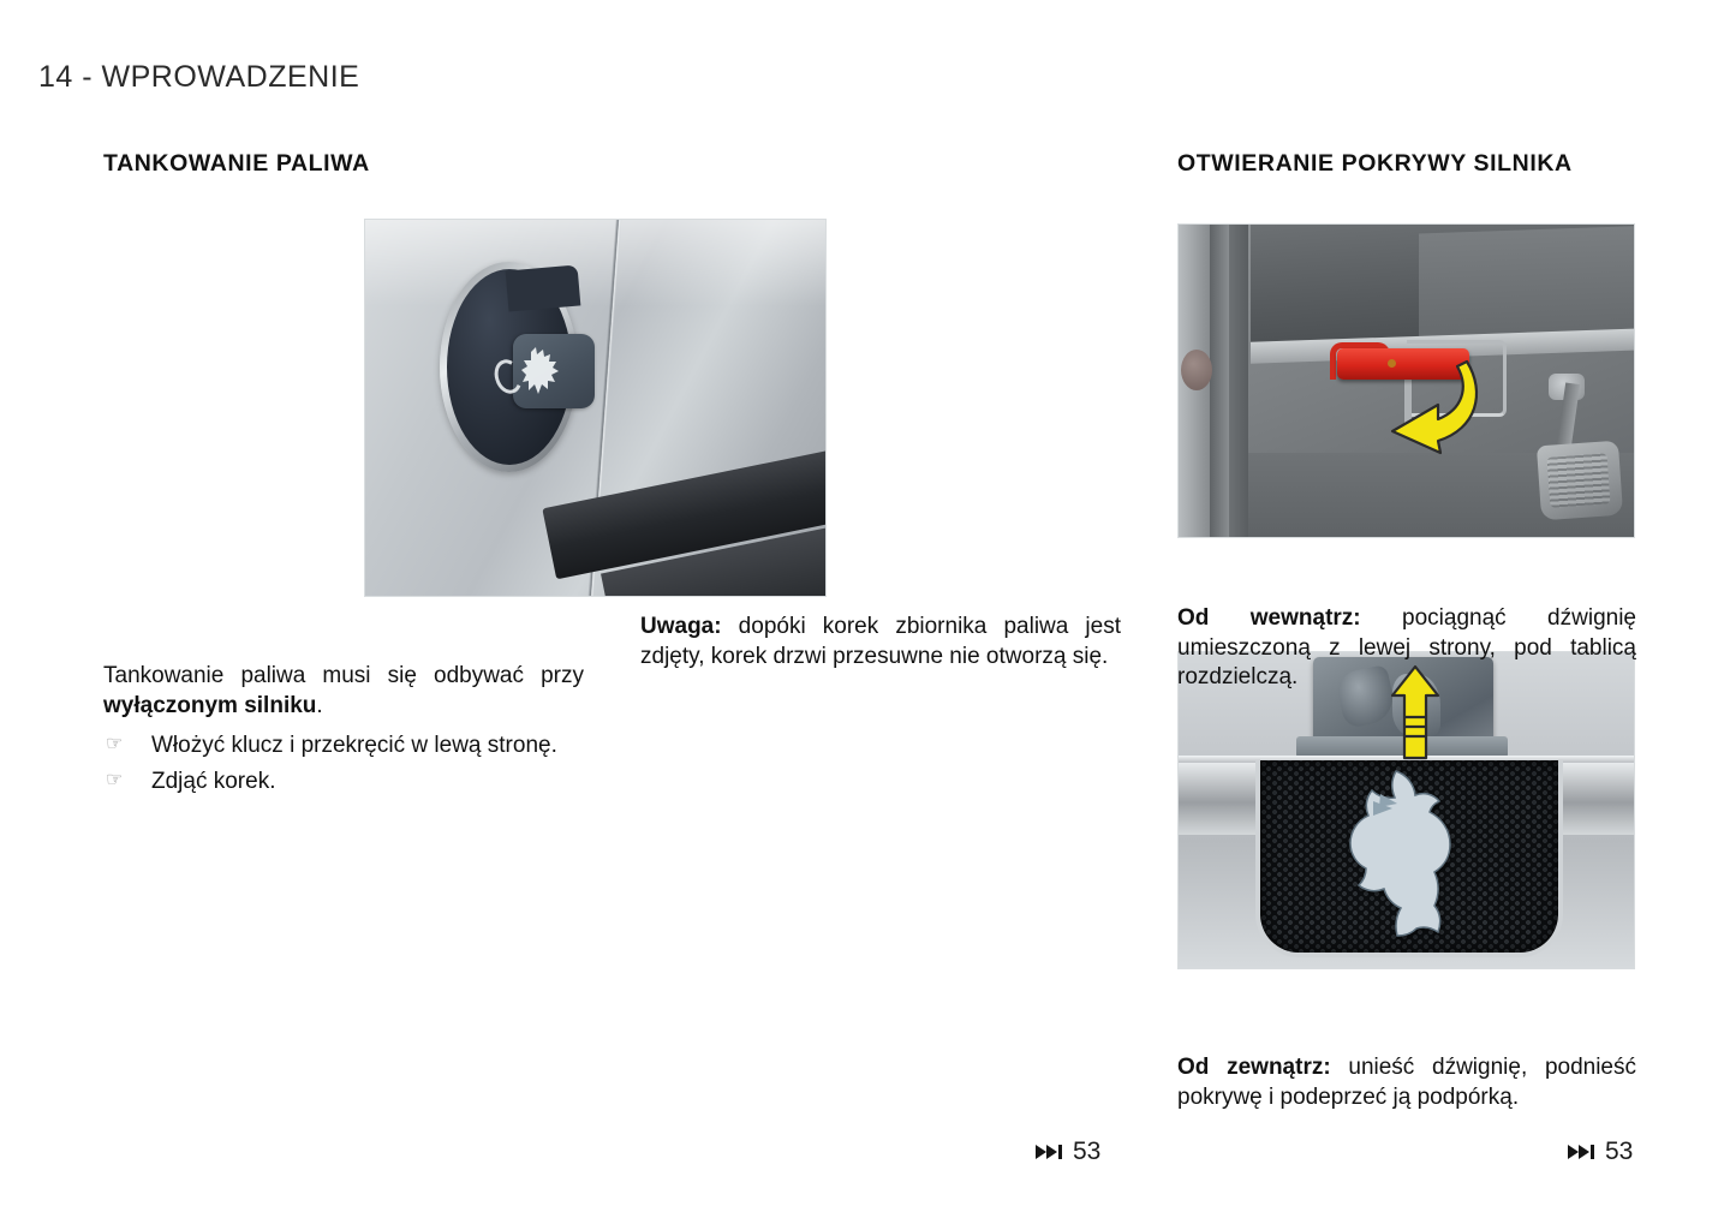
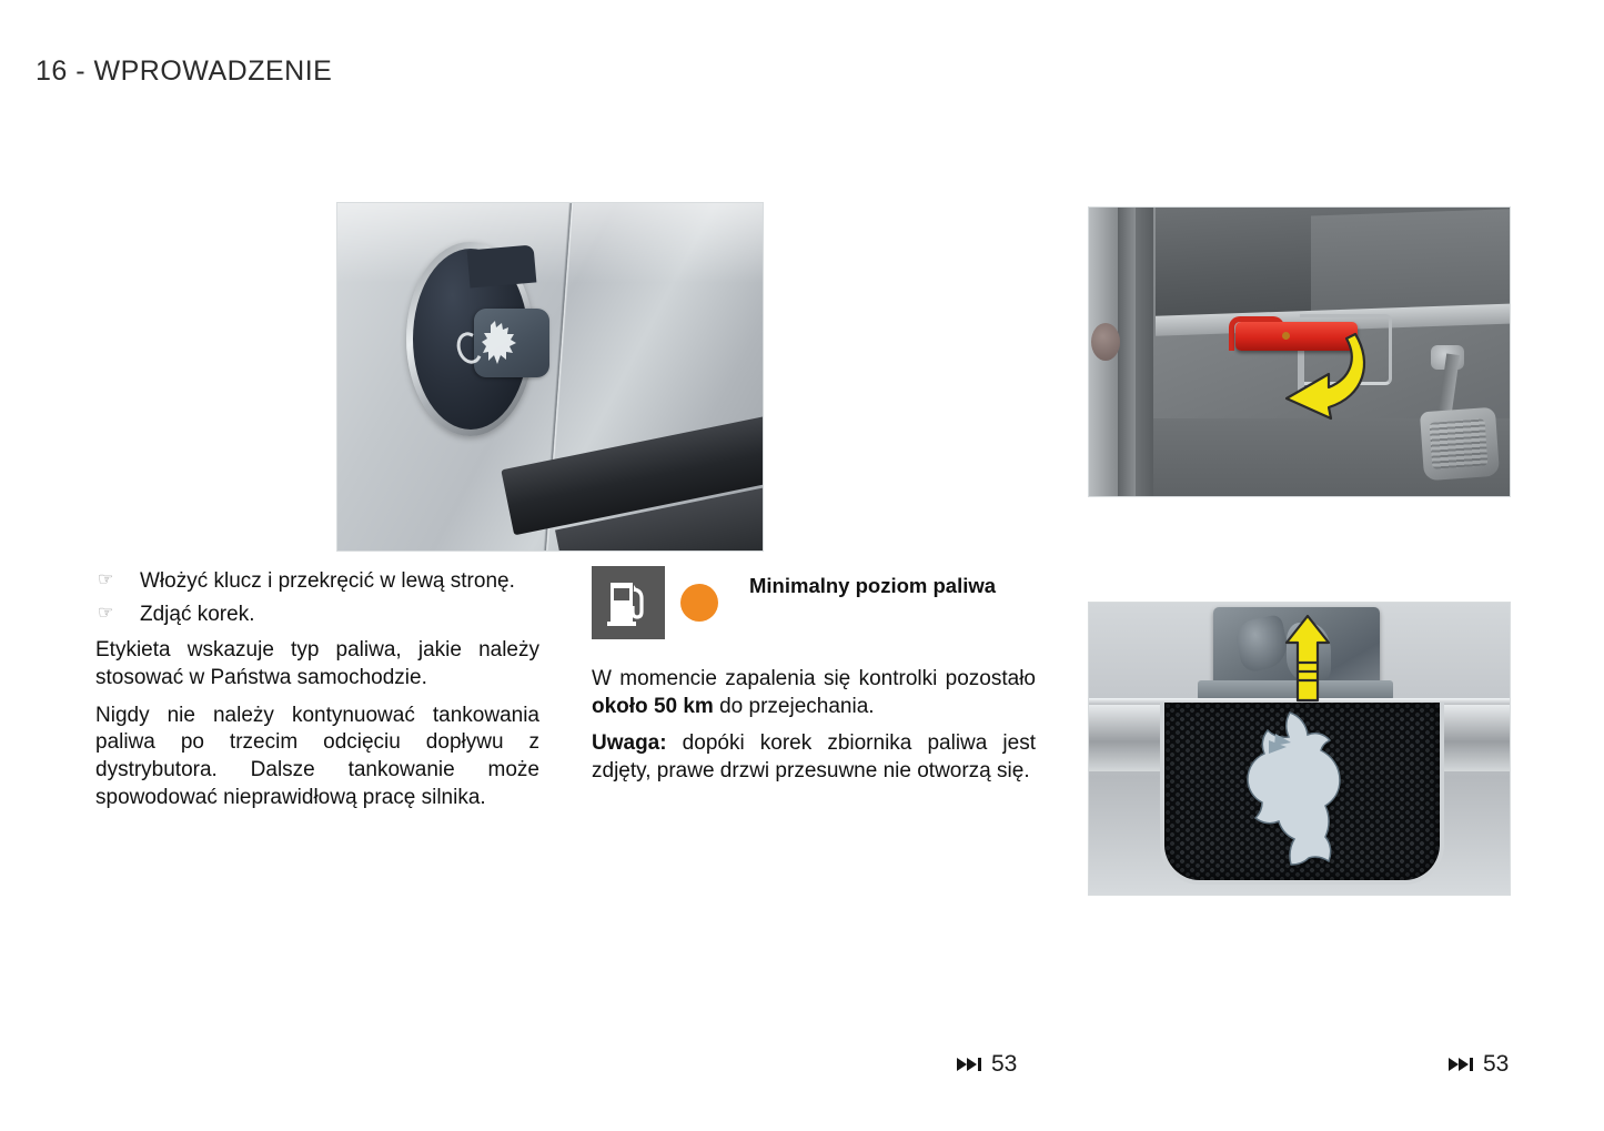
- 14 - WPROWADZENIE
+ 16 - WPROWADZENIE
- TANKOWANIE PALIWA
- Tankowanie paliwa musi się odby­wać przy wyłączonym silniku.
  ☞
  Włożyć klucz i przekręcić w lewą stronę.
  ☞
  Zdjąć korek.
+ Etykieta wskazuje typ paliwa, jakie należy stosować w Państwa samo­chodzie.
+ Nigdy nie należy kontynuować tan­kowania paliwa po trzecim odcięciu dopływu z dystrybutora. Dalsze tan­kowanie może spowodować niepra­widłową pracę silnika.
+ Minimalny poziom paliwa
+ W momencie zapalenia się kontrolki pozostało około 50 km do przeje­chania.
- Uwaga: dopóki korek zbiornika pali­wa jest zdjęty, korek drzwi przesuw­ne nie otworzą się.
+ Uwaga: dopóki korek zbiornika pali­wa jest zdjęty, prawe drzwi przesuw­ne nie otworzą się.
- OTWIERANIE POKRYWY SILNIKA
- Od wewnątrz: pociągnąć dźwignię umieszczoną z lewej strony, pod tab­licą rozdzielczą.
- Od zewnątrz: unieść dźwignię, pod­nieść pokrywę i podeprzeć ją pod­pórką.
  53
  53
